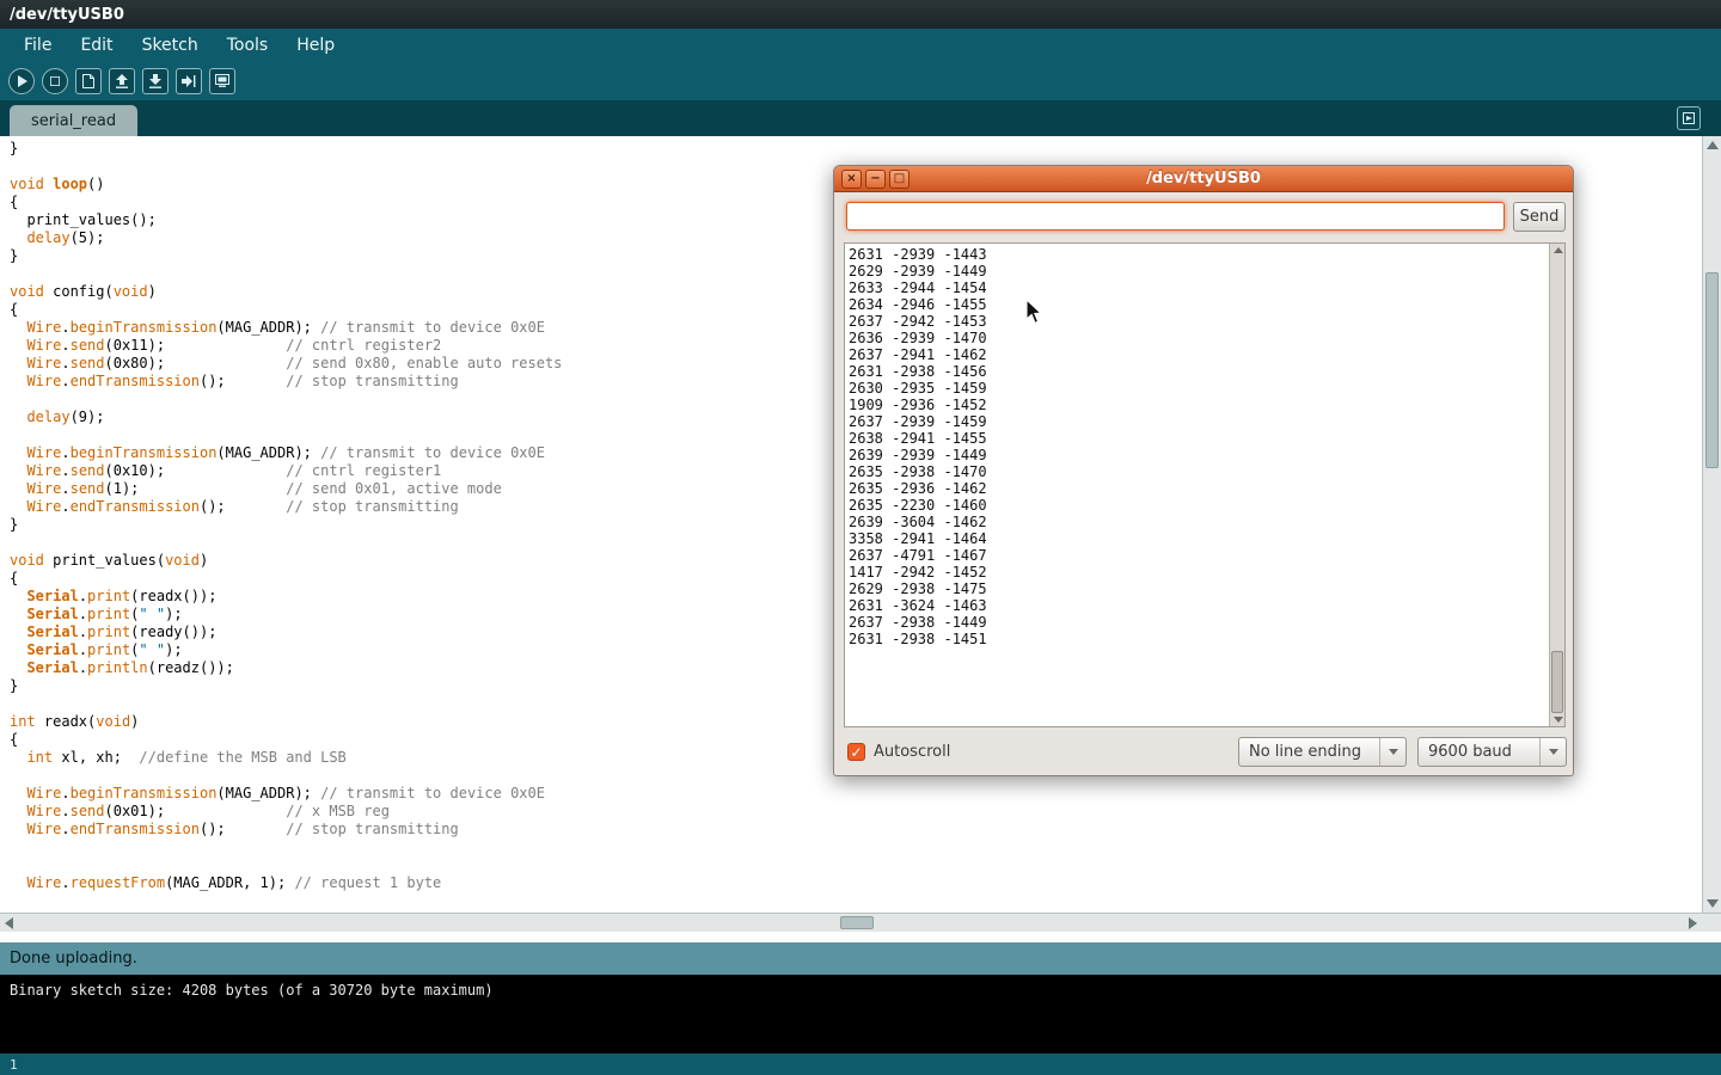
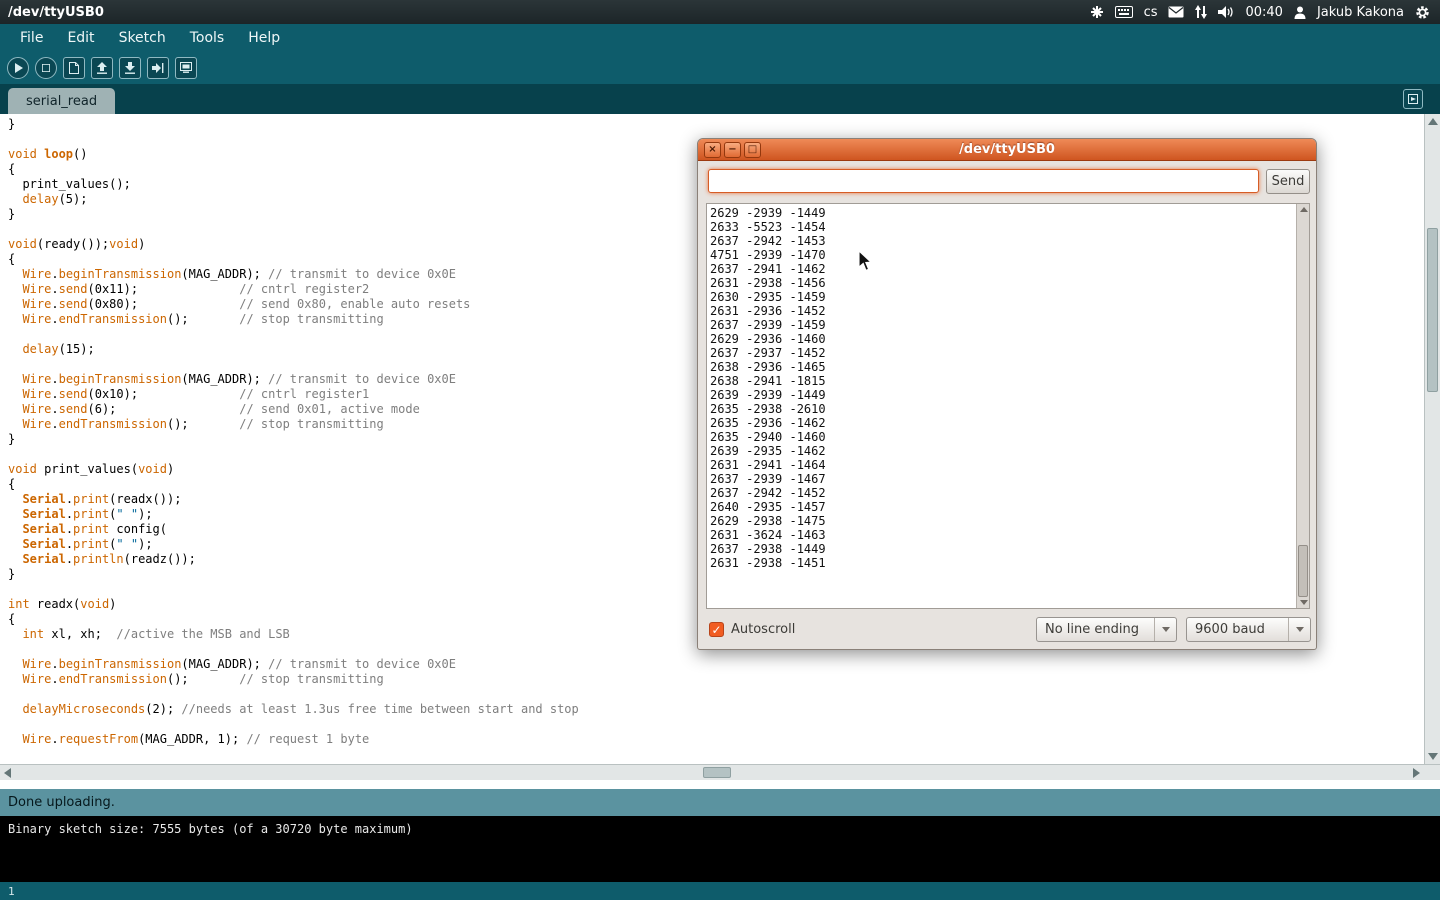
  /dev/ttyUSB0
+ cs
+ 00:40
+ Jakub Kakona
  File
  Edit
  Sketch
  Tools
  Help
  serial_read
  }
  void loop()
  {
  print_values();
  delay(5);
  }
- void config(void)
+ void(ready());void)
  {
  Wire.beginTransmission(MAG_ADDR); // transmit to device 0x0E
  Wire.send(0x11); // cntrl register2
  Wire.send(0x80); // send 0x80, enable auto resets
  Wire.endTransmission(); // stop transmitting
- delay(9);
+ delay(15);
  Wire.beginTransmission(MAG_ADDR); // transmit to device 0x0E
  Wire.send(0x10); // cntrl register1
- Wire.send(1); // send 0x01, active mode
+ Wire.send(6); // send 0x01, active mode
  Wire.endTransmission(); // stop transmitting
  }
  void print_values(void)
  {
  Serial.print(readx());
  Serial.print(" ");
- Serial.print(ready());
+ Serial.print config(
  Serial.print(" ");
  Serial.println(readz());
  }
  int readx(void)
  {
- int xl, xh; //define the MSB and LSB
+ int xl, xh; //active the MSB and LSB
  Wire.beginTransmission(MAG_ADDR); // transmit to device 0x0E
- Wire.send(0x01); // x MSB reg
  Wire.endTransmission(); // stop transmitting
+ delayMicroseconds(2); //needs at least 1.3us free time between start and stop
  Wire.requestFrom(MAG_ADDR, 1); // request 1 byte
  Done uploading.
- Binary sketch size: 4208 bytes (of a 30720 byte maximum)
+ Binary sketch size: 7555 bytes (of a 30720 byte maximum)
  1
  ×
  −
  □
  /dev/ttyUSB0
  Send
- 2631 -2939 -1443
  2629 -2939 -1449
- 2633 -2944 -1454
+ 2633 -5523 -1454
- 2634 -2946 -1455
  2637 -2942 -1453
- 2636 -2939 -1470
+ 4751 -2939 -1470
  2637 -2941 -1462
  2631 -2938 -1456
  2630 -2935 -1459
- 1909 -2936 -1452
+ 2631 -2936 -1452
  2637 -2939 -1459
+ 2629 -2936 -1460
+ 2637 -2937 -1452
+ 2638 -2936 -1465
- 2638 -2941 -1455
+ 2638 -2941 -1815
  2639 -2939 -1449
- 2635 -2938 -1470
+ 2635 -2938 -2610
  2635 -2936 -1462
- 2635 -2230 -1460
+ 2635 -2940 -1460
- 2639 -3604 -1462
+ 2639 -2935 -1462
- 3358 -2941 -1464
+ 2631 -2941 -1464
- 2637 -4791 -1467
+ 2637 -2939 -1467
- 1417 -2942 -1452
+ 2637 -2942 -1452
+ 2640 -2935 -1457
  2629 -2938 -1475
  2631 -3624 -1463
  2637 -2938 -1449
  2631 -2938 -1451
  ✓
  Autoscroll
  No line ending
  9600 baud
